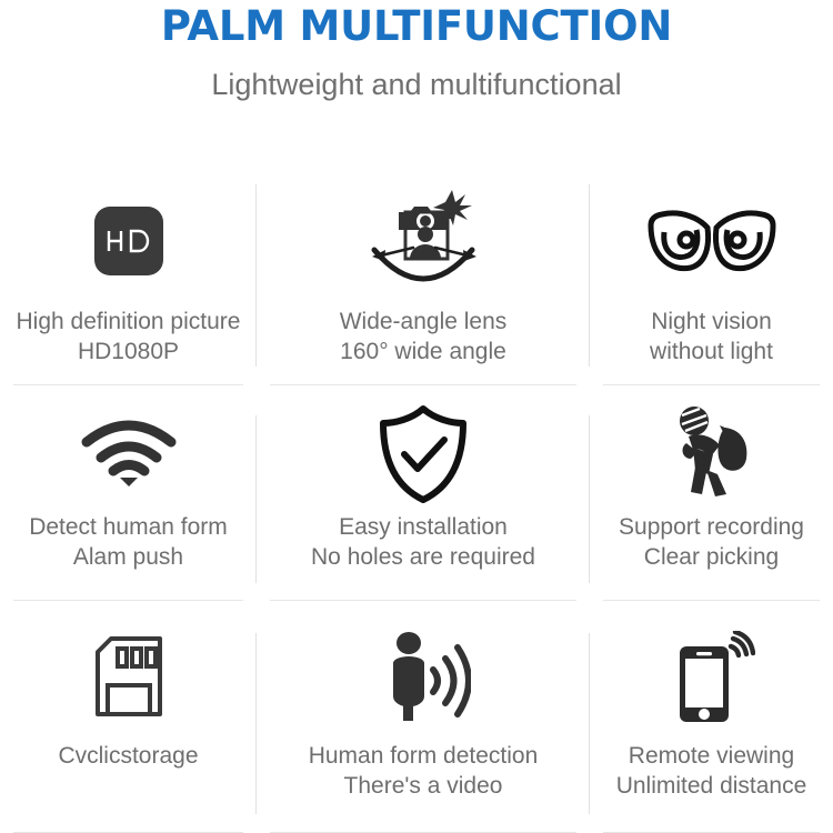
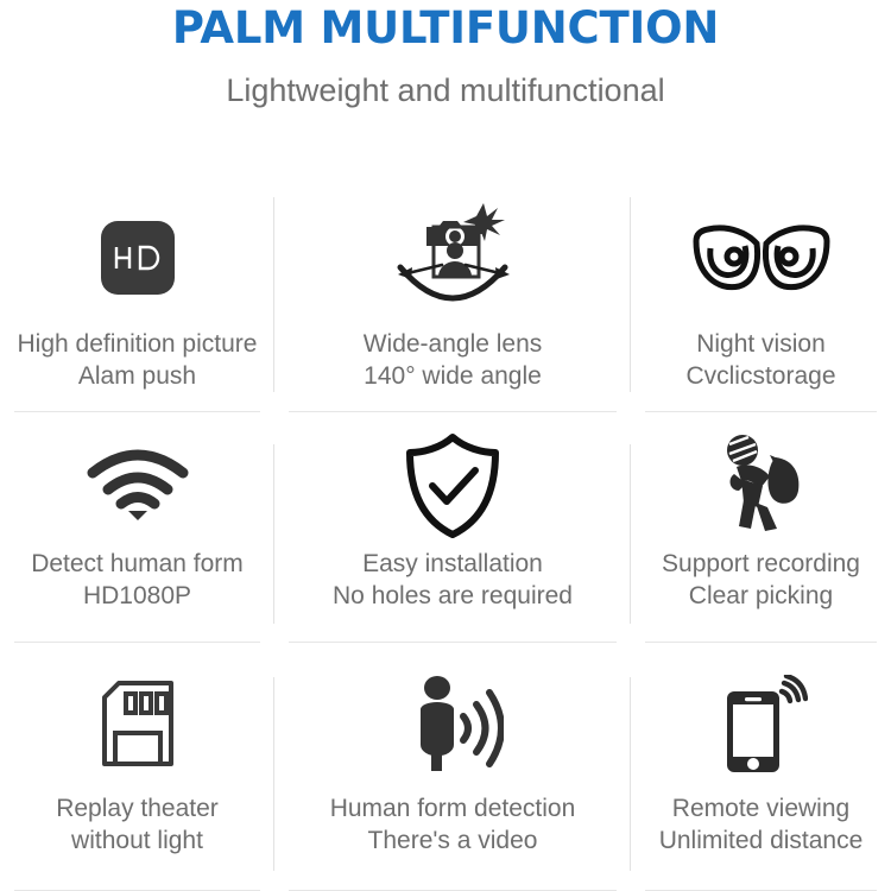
  PALM MULTIFUNCTION
  Lightweight and multifunctional
  High definition picture
- HD1080P
+ Alam push
  Wide-angle lens
- 160° wide angle
+ 140° wide angle
  Night vision
- without light
+ Cvclicstorage
  Detect human form
- Alam push
+ HD1080P
  Easy installation
  No holes are required
  Support recording
  Clear picking
+ Replay theater
- Cvclicstorage
+ without light
  Human form detection
  There's a video
  Remote viewing
  Unlimited distance
